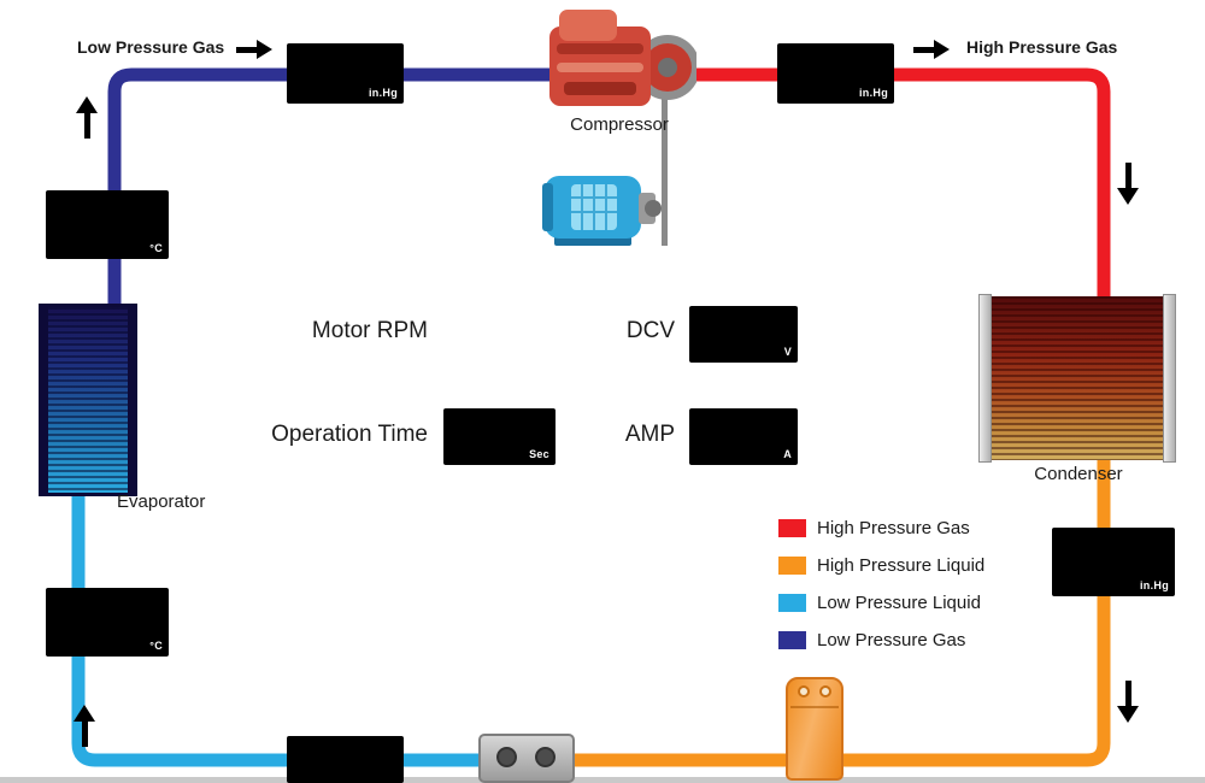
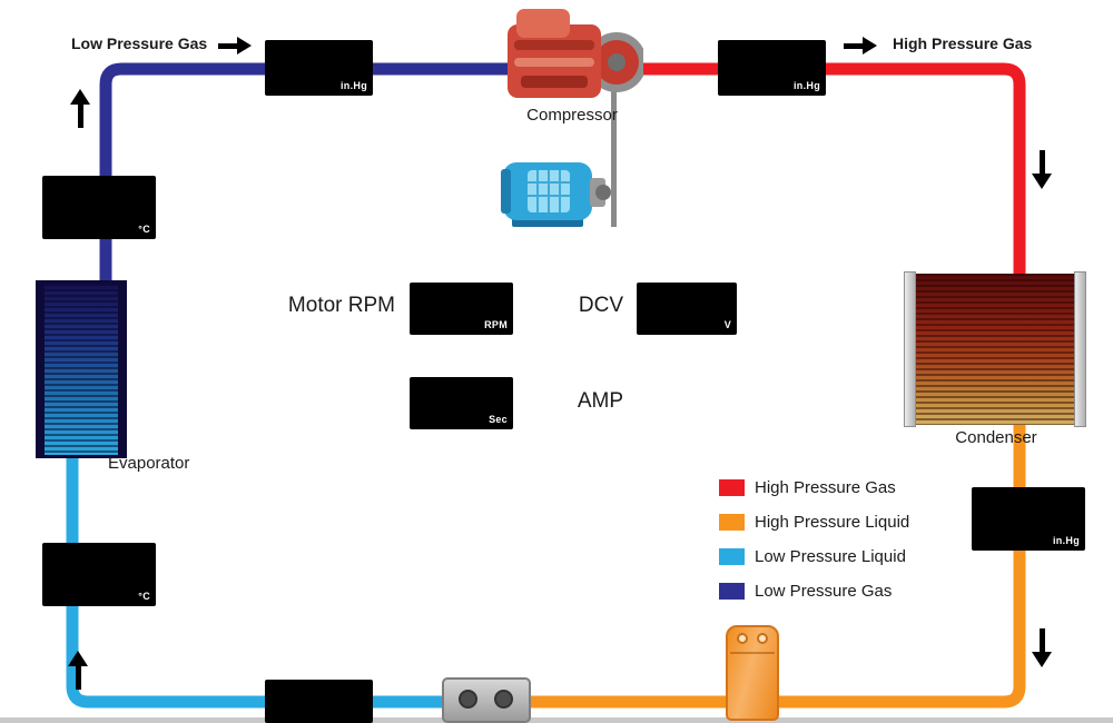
  Compressor
  Condenser
  Evaporator
  in.Hg
  in.Hg
  °C
  °C
  in.Hg
  Motor RPM
+ RPM
  DCV
  V
- Operation Time
  Sec
  AMP
- A
  Low Pressure Gas
  High Pressure Gas
  High Pressure Gas
  High Pressure Liquid
  Low Pressure Liquid
  Low Pressure Gas
